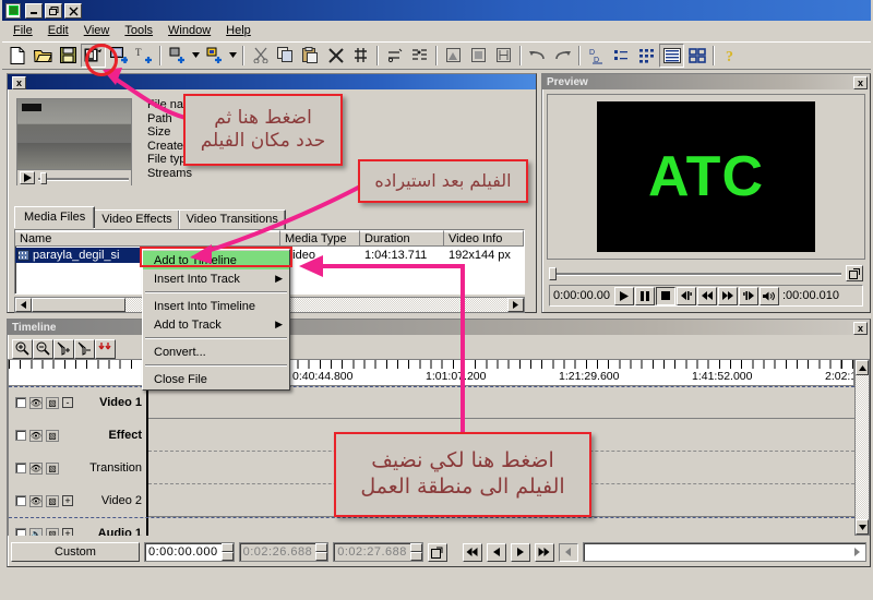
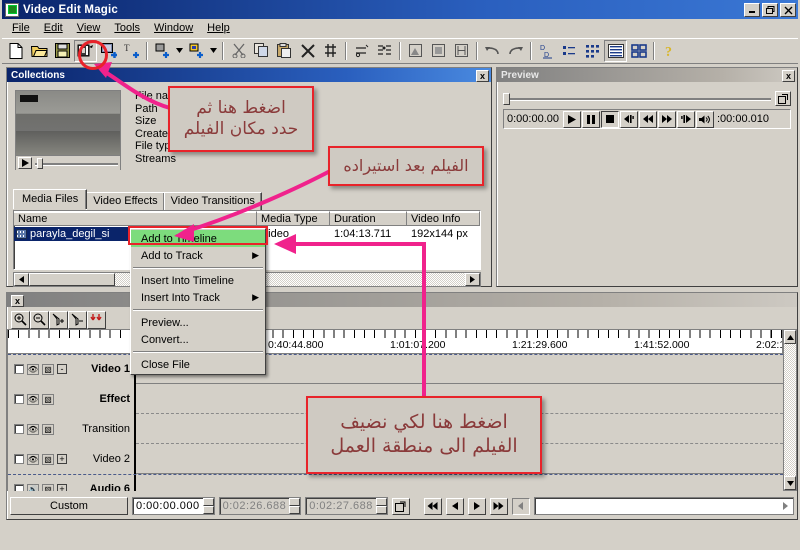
+ Video Edit Magic
  File
  Edit
  View
  Tools
  Window
  Help
  T
  ?
+ Collections
  x
  Path
  Size
  File ty
  Streams
  Media Files
  Video Effects
  Video Transitions
  Name
  Media Type
  Duration
  Video Info
  parayla_degil_si
  ideo
  1:04:13.711
  192x144 px
  Preview
  x
- ATC
  0:00:00.00
  :00:00.010
- Timeline
  x
  0:40:44.800
  1:01:0.200
  1:21:29.600
  1:41:52.000
  👁
  ▧
  -
  Video 1
  👁
  ▧
  Effect
  👁
  ▧
  Transition
  👁
  ▧
  +
  Video 2
  🔊
  ▧
  +
- Audio 1
+ Audio 6
  Custom
  0:00:00.000
  0:02:26.688
  0:02:27.688
  Add to Teline
- Insert Into Track
+ Add to Track
  ▶
  Insert Into Timeline
- Add to Track
+ Insert Into Track
  ▶
+ Preview...
  Convert...
  Close File
  اضغط هنا ثم
  حدد مكان الفيلم
  الفيلم بعد استيراده
  اضغط هنا لكي نضيف
  الفيلم الى منطقة العمل
